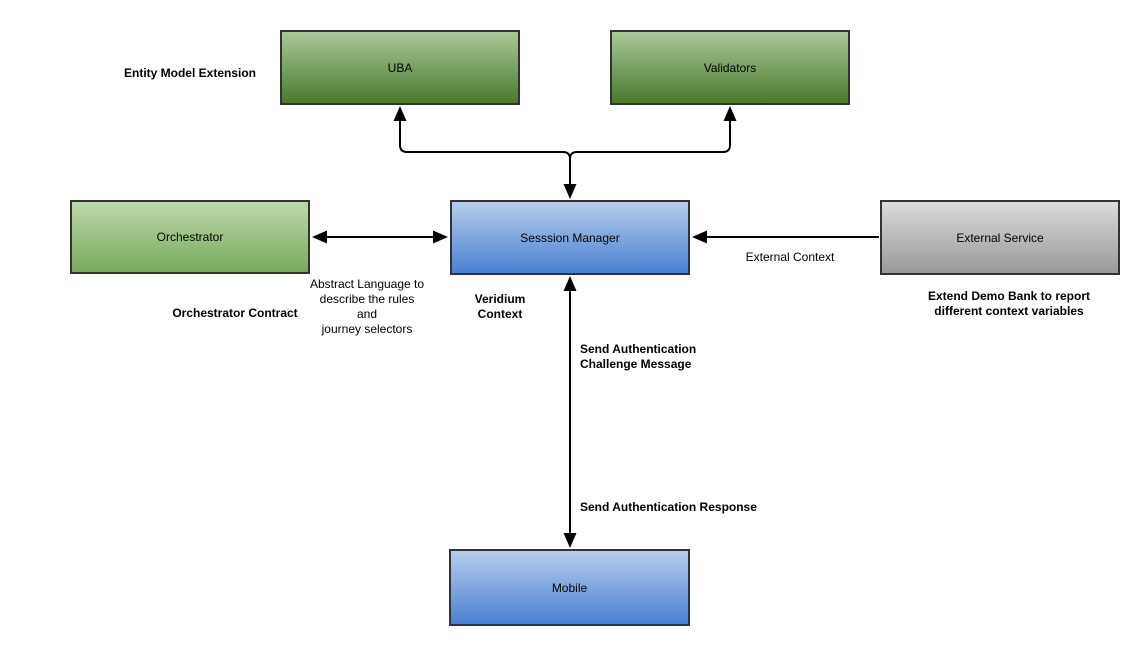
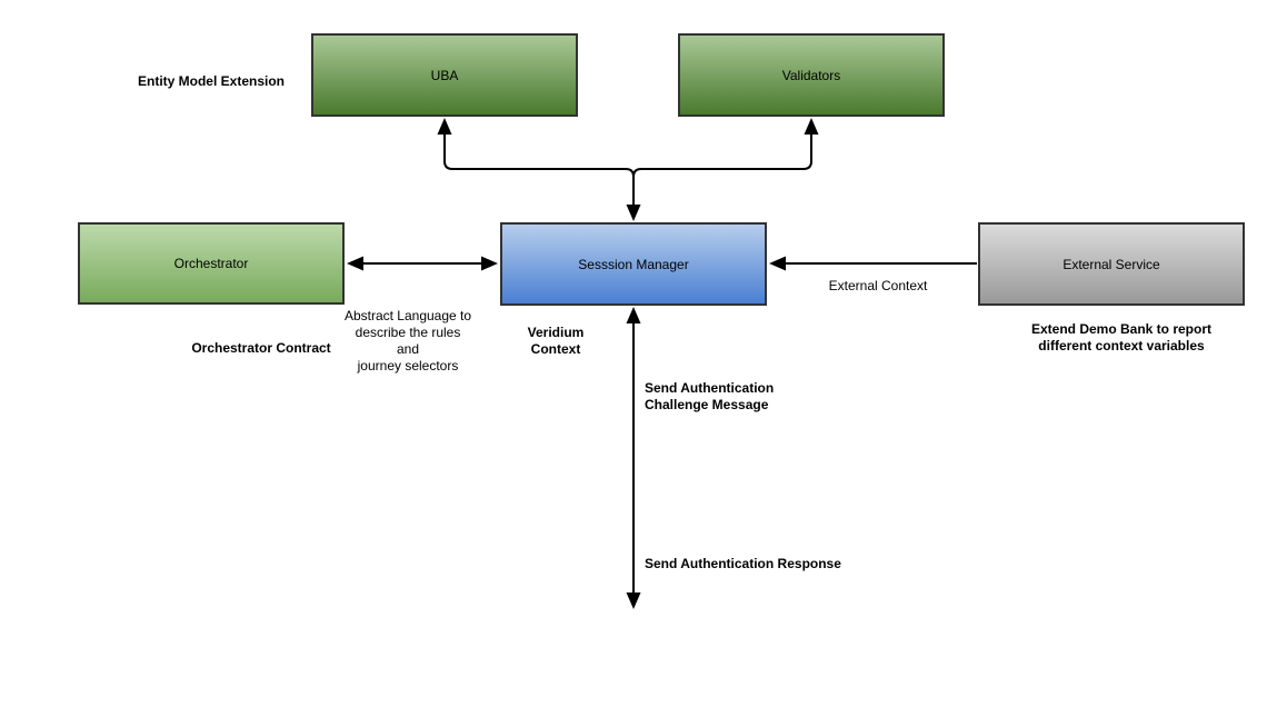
  UBA
  Validators
  Orchestrator
  Sesssion Manager
  External Service
- Mobile
  Entity Model Extension
  Orchestrator Contract
  Abstract Language to
  describe the rules and
  journey selectors
  Veridium
  Context
  External Context
  Extend Demo Bank to report
  different context variables
  Send Authentication
  Challenge Message
  Send Authentication Response
